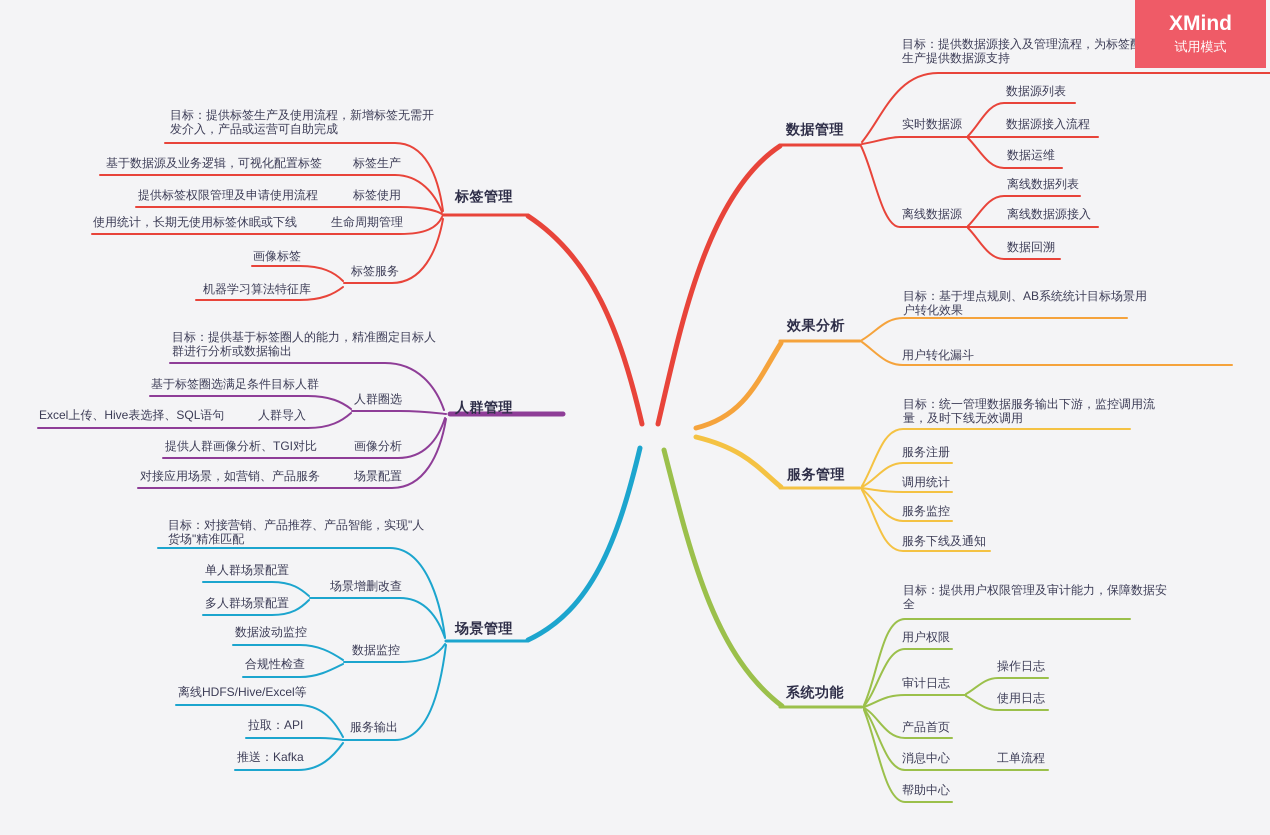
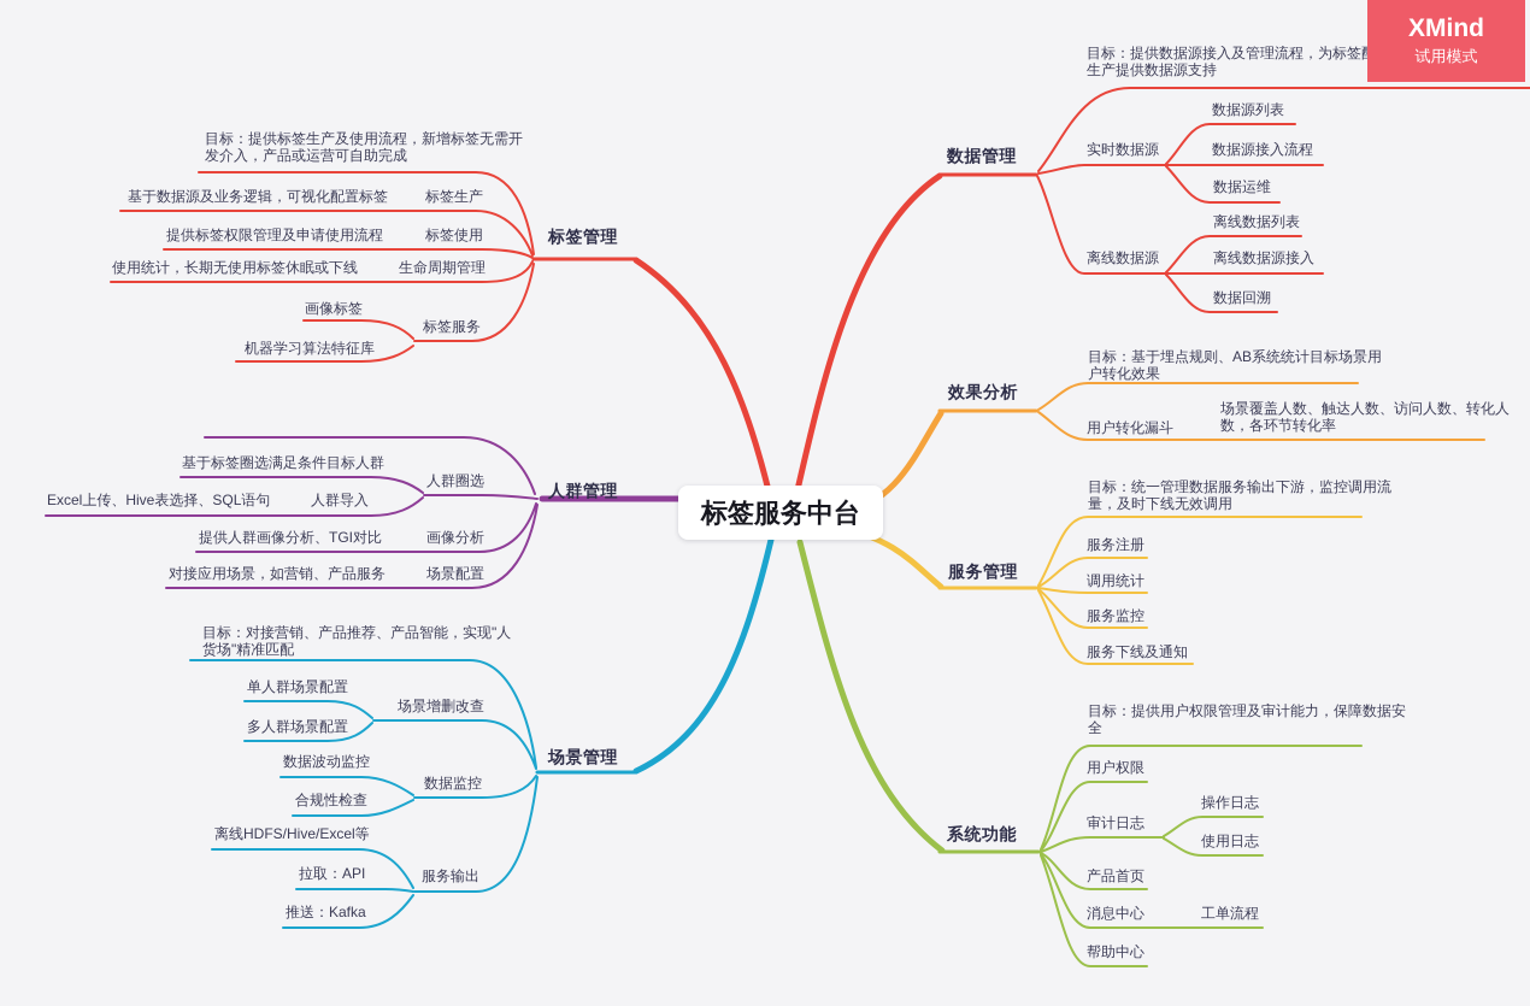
  目标：提供标签生产及使用流程，新增标签无需开发介入，产品或运营可自助完成
  基于数据源及业务逻辑，可视化配置标签
  标签生产
  提供标签权限管理及申请使用流程
  标签使用
  使用统计，长期无使用标签休眠或下线
  生命周期管理
  画像标签
  标签服务
  机器学习算法特征库
  标签管理
- 目标：提供基于标签圈人的能力，精准圈定目标人群进行分析或数据输出
  基于标签圈选满足条件目标人群
  人群圈选
  Excel上传、Hive表选择、SQL语句
  人群导入
  提供人群画像分析、TGI对比
  画像分析
  对接应用场景，如营销、产品服务
  场景配置
  人群管理
  目标：对接营销、产品推荐、产品智能，实现"人货场"精准匹配
  单人群场景配置
  场景增删改查
  多人群场景配置
  数据波动监控
  数据监控
  合规性检查
  离线HDFS/Hive/Excel等
  拉取：API
  服务输出
  推送：Kafka
  场景管理
  目标：提供数据源接入及管理流程，为标签生产提供数据源支持
  数据源列表
  实时数据源
  数据源接入流程
  数据运维
  离线数据列表
  离线数据源
  离线数据源接入
  数据回溯
  数据管理
  目标：基于埋点规则、AB系统统计目标场景用户转化效果
  用户转化漏斗
+ 场景覆盖人数、触达人数、访问人数、转化人数，各环节转化率
  效果分析
  目标：统一管理数据服务输出下游，监控调用流量，及时下线无效调用
  服务注册
  调用统计
  服务监控
  服务下线及通知
  服务管理
  目标：提供用户权限管理及审计能力，保障数据安全
  用户权限
  操作日志
  审计日志
  使用日志
  产品首页
  消息中心
  工单流程
  帮助中心
  系统功能
+ 标签服务中台
  XMind
  试用模式
